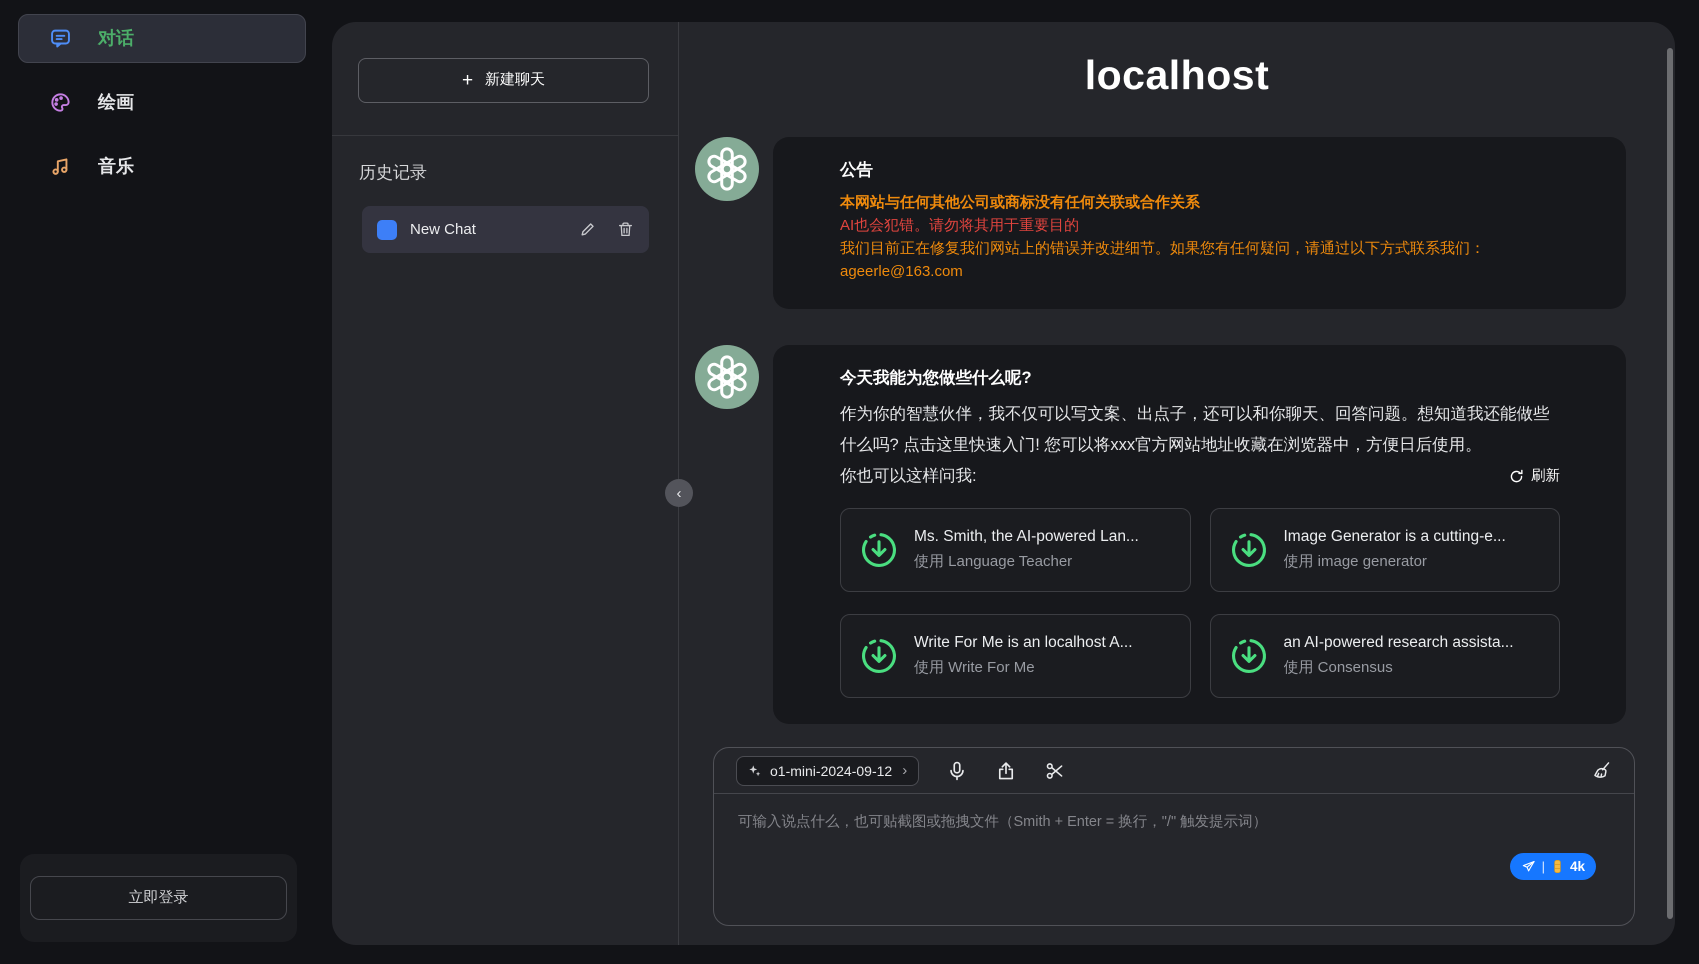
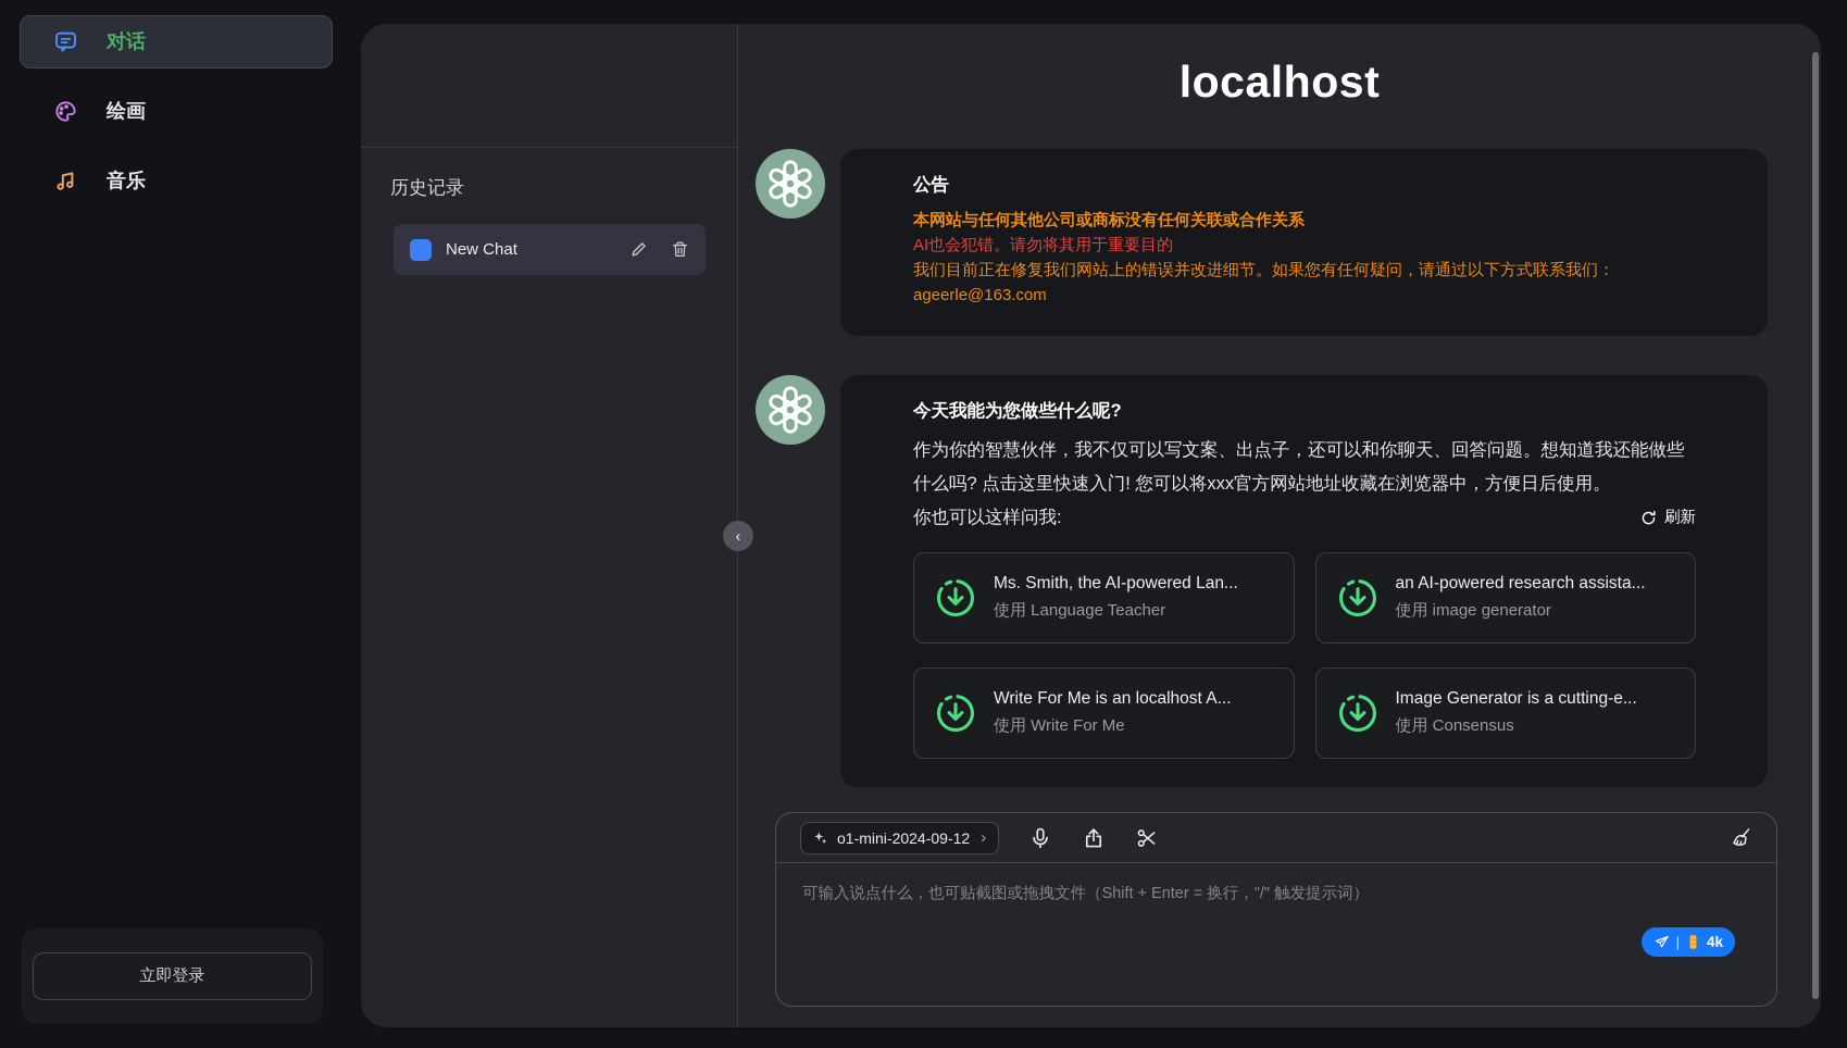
  对话
  绘画
  音乐
  立即登录
  ‹
- +
- 新建聊天
  历史记录
  New Chat
  localhost
  公告
  本网站与任何其他公司或商标没有任何关联或合作关系
  AI也会犯错。请勿将其用于重要目的
  我们目前正在修复我们网站上的错误并改进细节。如果您有任何疑问，请通过以下方式联系我们：
  ageerle@163.com
  今天我能为您做些什么呢?
  作为你的智慧伙伴，我不仅可以写文案、出点子，还可以和你聊天、回答问题。想知道我还能做些什么吗? 点击这里快速入门! 您可以将xxx官方网站地址收藏在浏览器中，方便日后使用。
  你也可以这样问我:
  刷新
  Ms. Smith, the AI-powered Lan...
  使用 Language Teacher
- Image Generator is a cutting-e...
+ an AI-powered research assista...
  使用 image generator
  Write For Me is an localhost A...
  使用 Write For Me
- an AI-powered research assista...
+ Image Generator is a cutting-e...
  使用 Consensus
  o1-mini-2024-09-12
  ›
- 可输入说点什么，也可贴截图或拖拽文件（Smith + Enter = 换行，"/" 触发提示词）
+ 可输入说点什么，也可贴截图或拖拽文件（Shift + Enter = 换行，"/" 触发提示词）
  |
  4k
